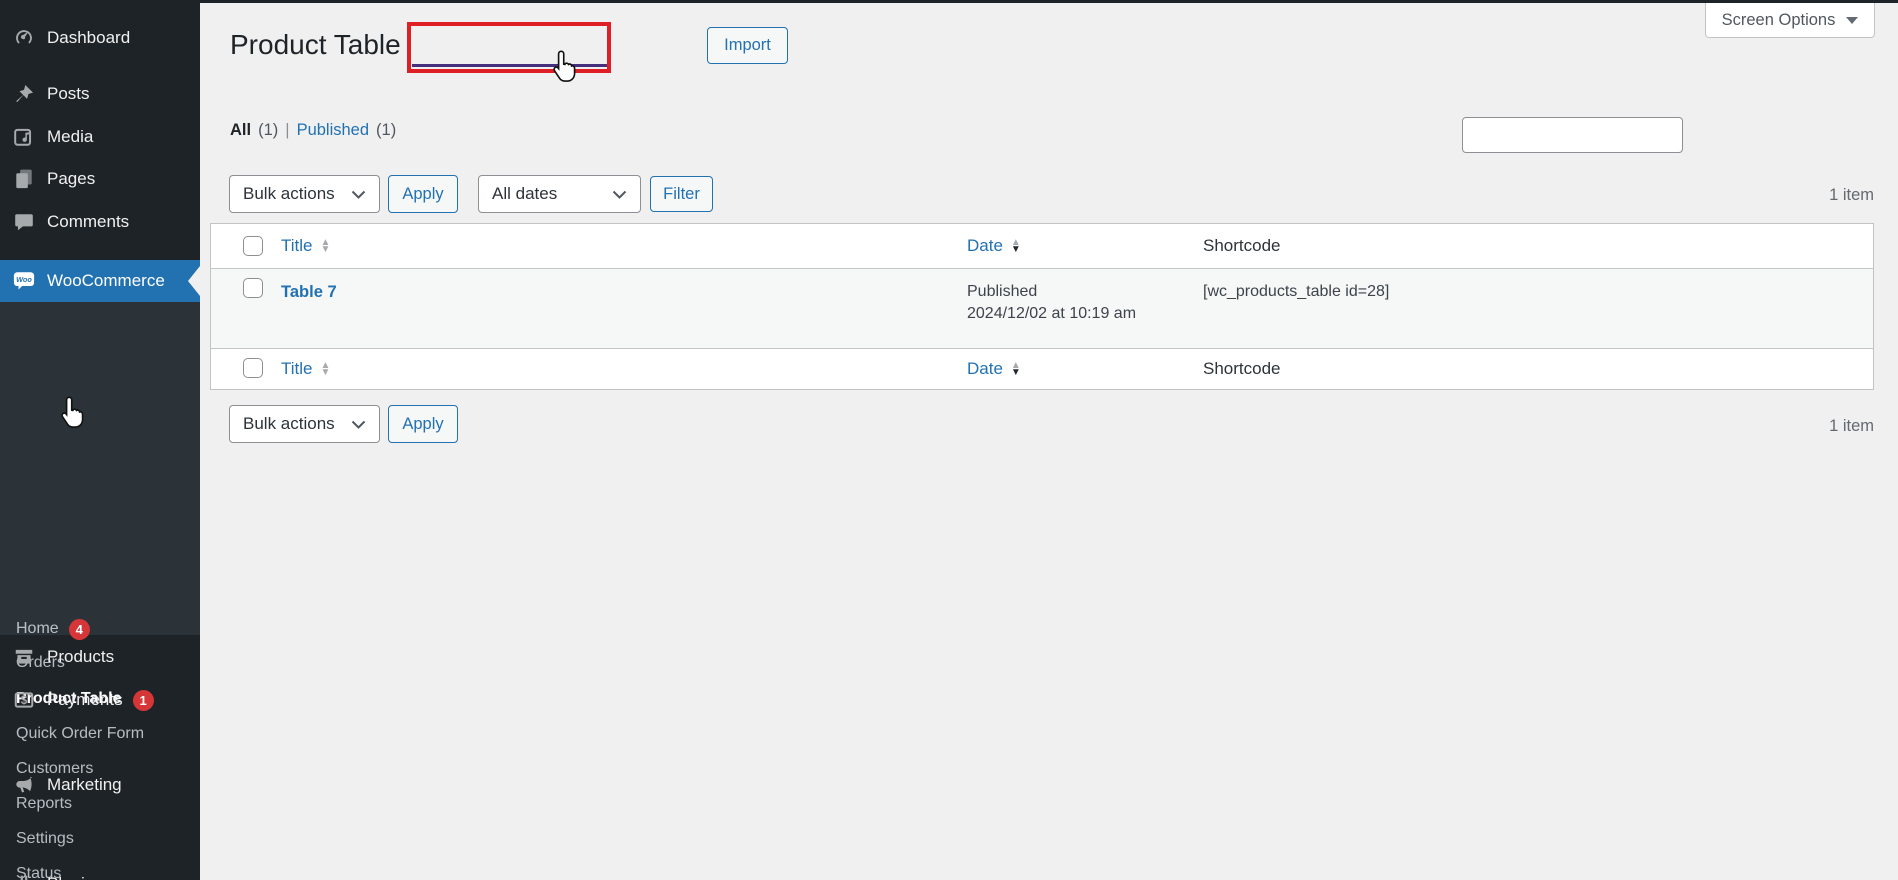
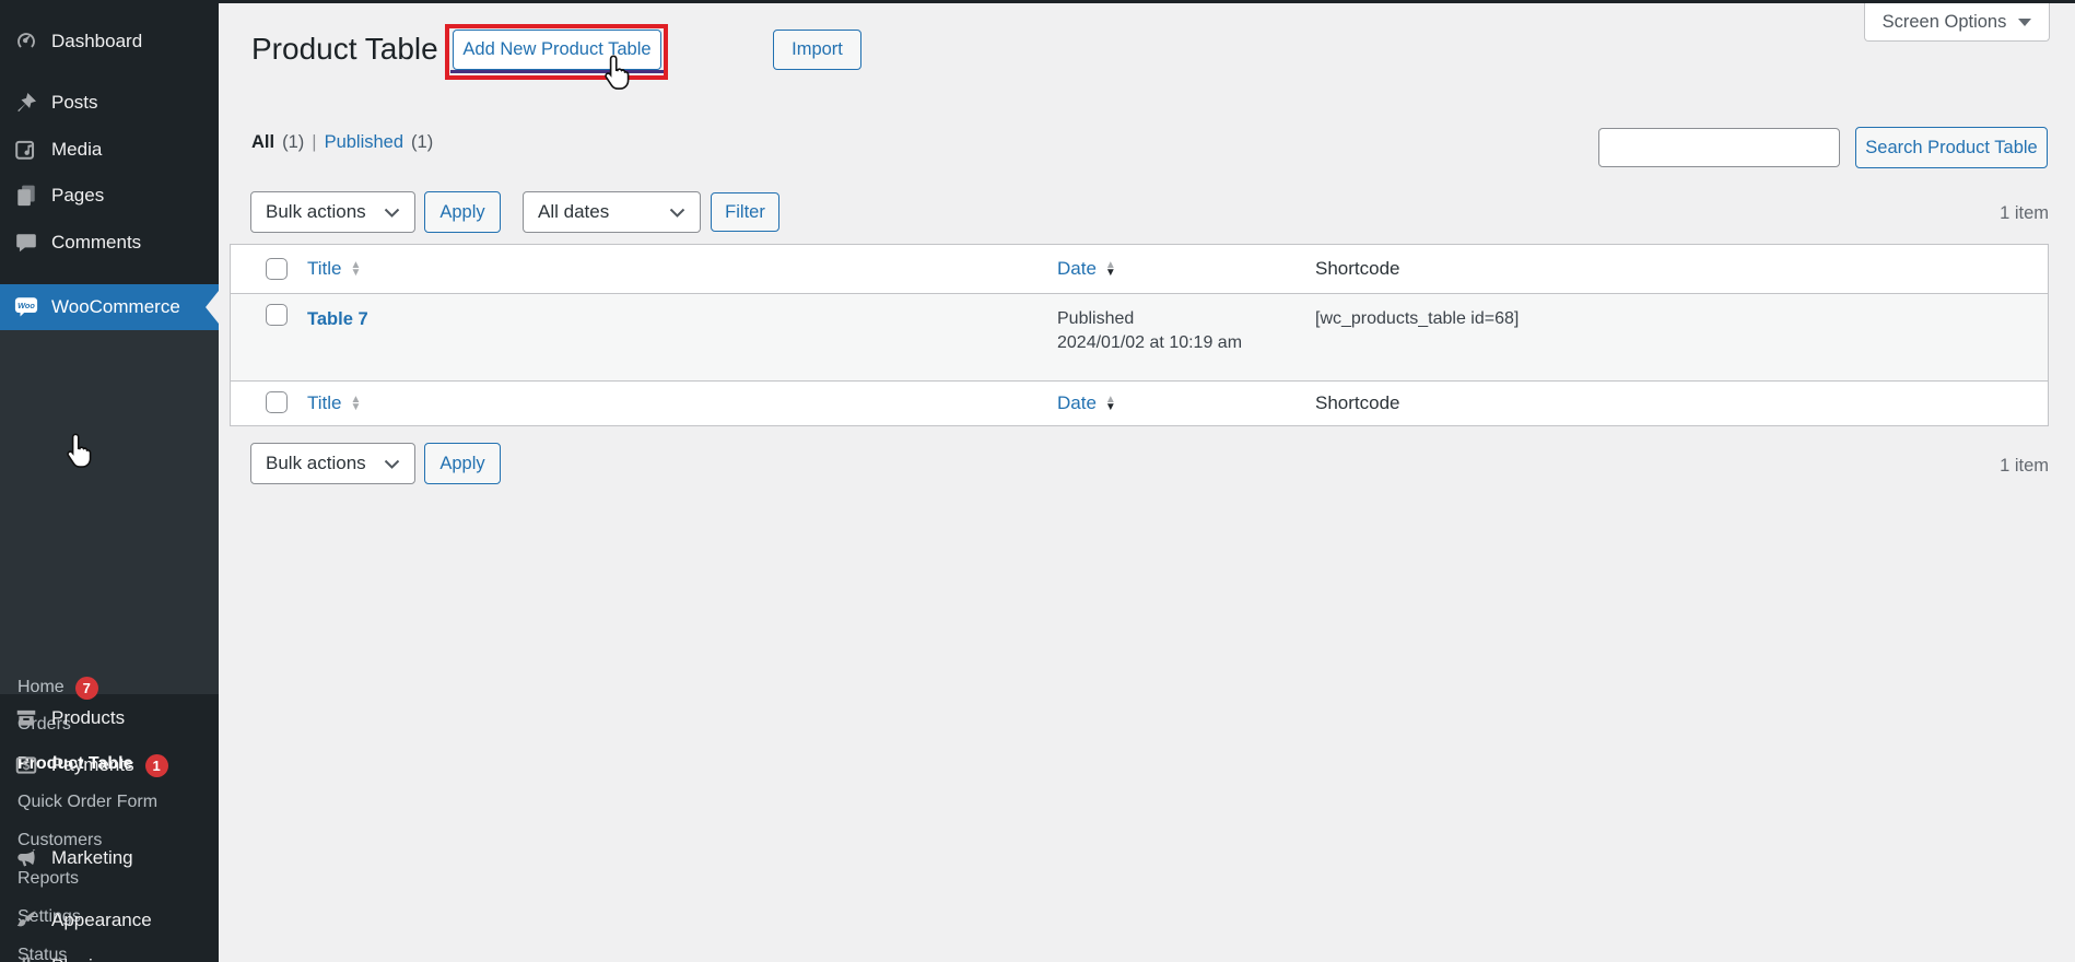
  Dashboard
  Posts
  Media
  Pages
  Comments
  Woo
  WooCommerce
  Home
- 4
+ 7
  rders
  Product Table
  Quick Order Form
  Customers
  Reports
  Settings
  Status
  Products
  $
  Payments
  1
  Marketing
+ Appearance
  Screen Options
  Product Table
+ Add New Product Table
  Import
  All
  (1)
  |
  Published
  (1)
+ Search Product Table
  Bulk actions
  Apply
  All dates
  Filter
  1 item
  Title
  ▲
  ▼
  Date
  ▲
  ▼
  Shortcode
  Table 7
  Published
- 2024/12/02 at 10:19 am
+ 2024/01/02 at 10:19 am
- [wc_products_table id=28]
+ [wc_products_table id=68]
  Title
  ▲
  ▼
  Date
  ▲
  ▼
  Shortcode
  Bulk actions
  Apply
  1 item
